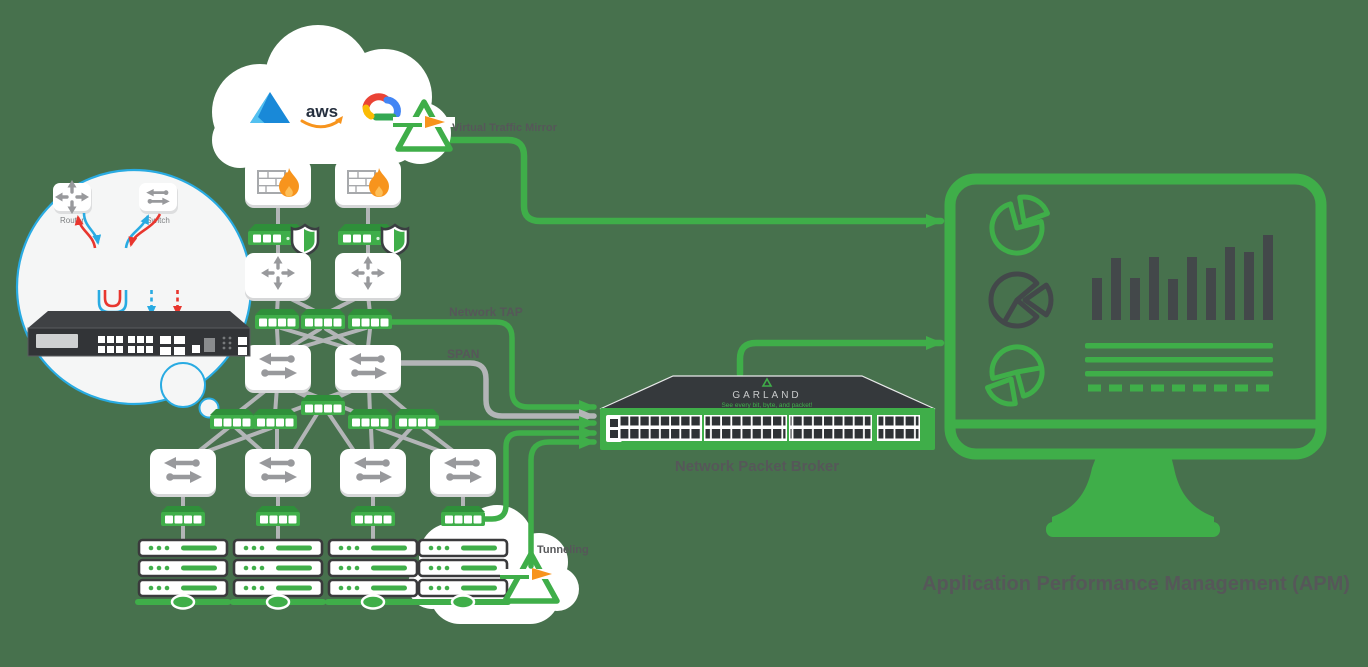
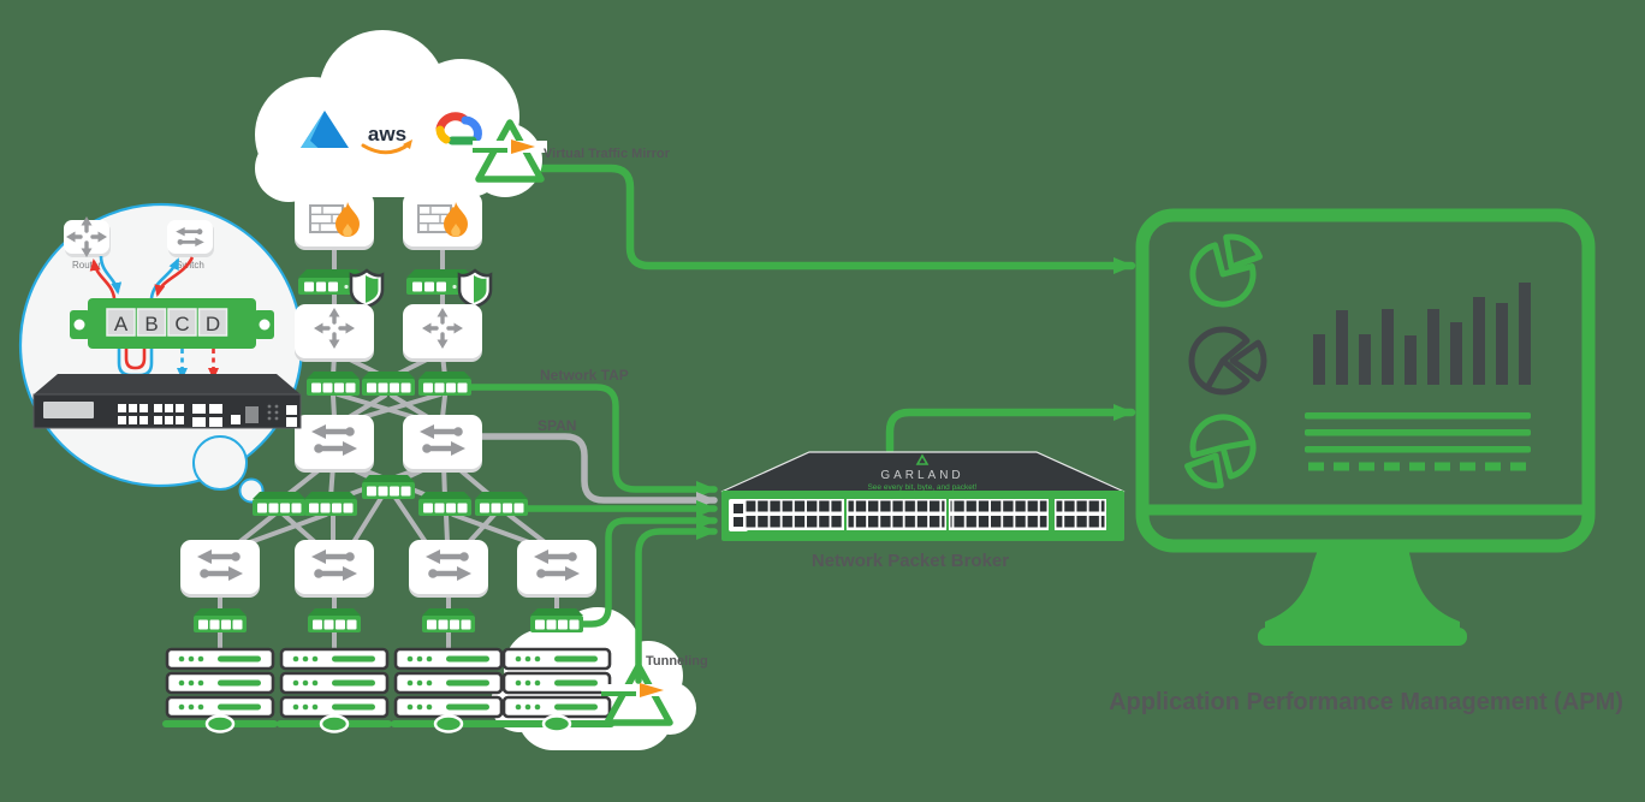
  aws
  GARLAND
  Routr
  Sitch
+ A
+ B
+ C
+ D
  Virtual Traffic Mirror
  Network TAP
  SPAN
  Tunneling
  Network Packet Broker
  Application Performance Management (APM)
